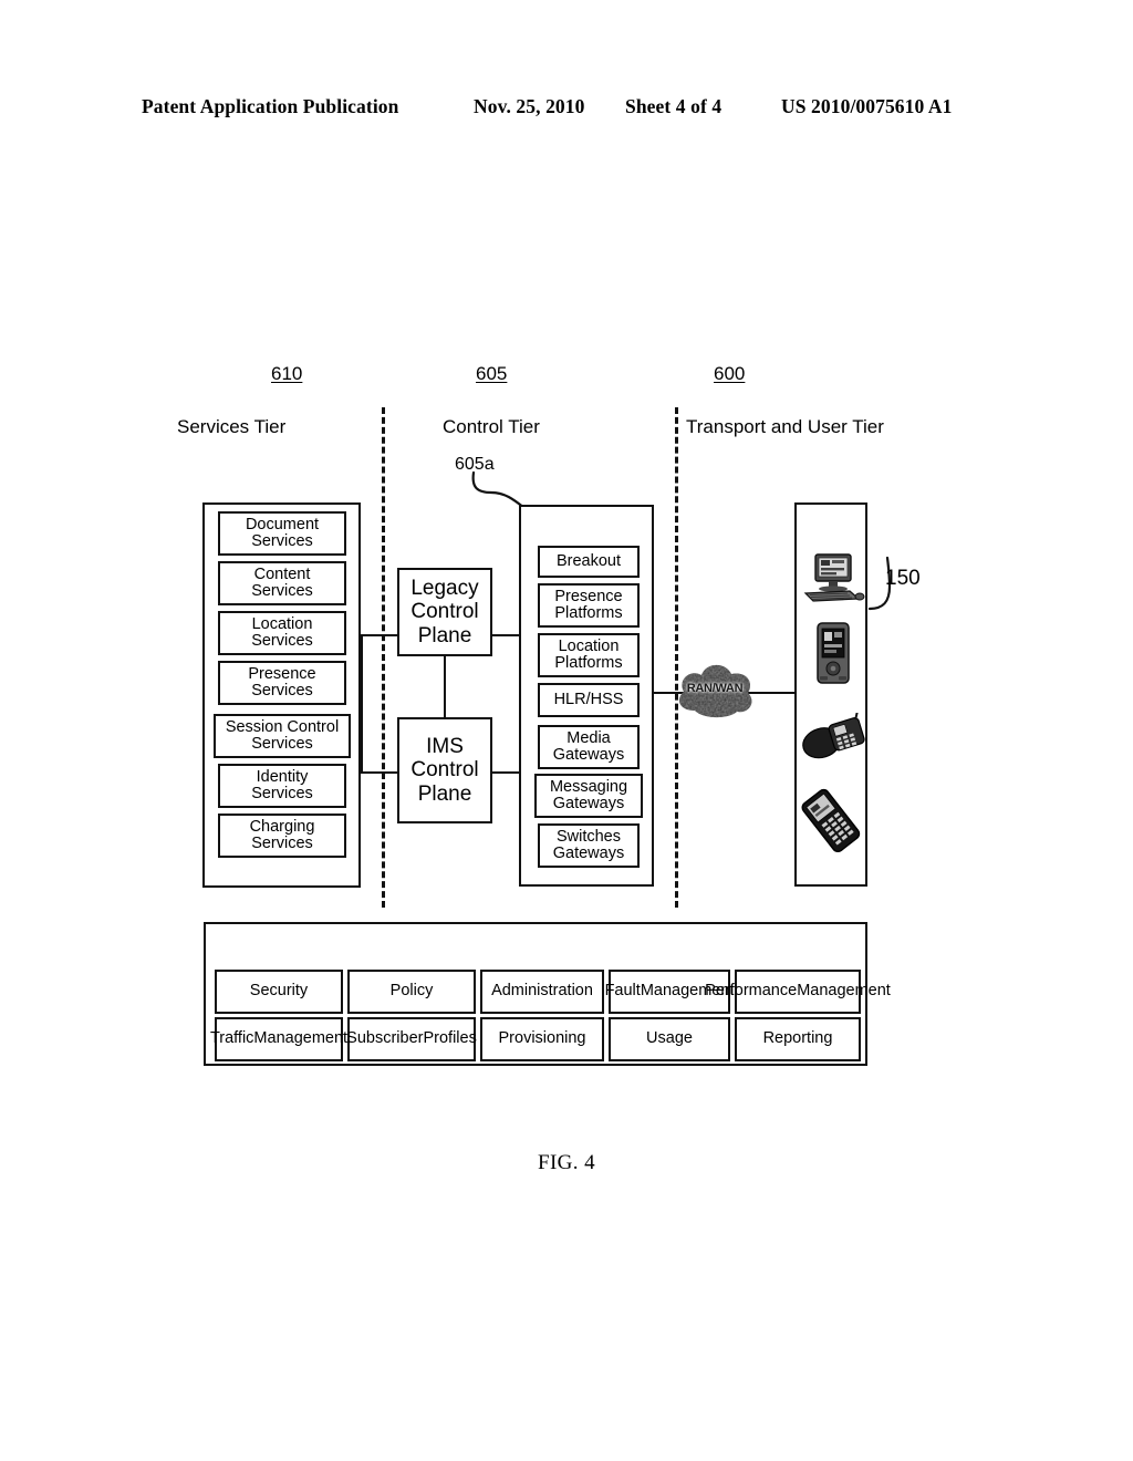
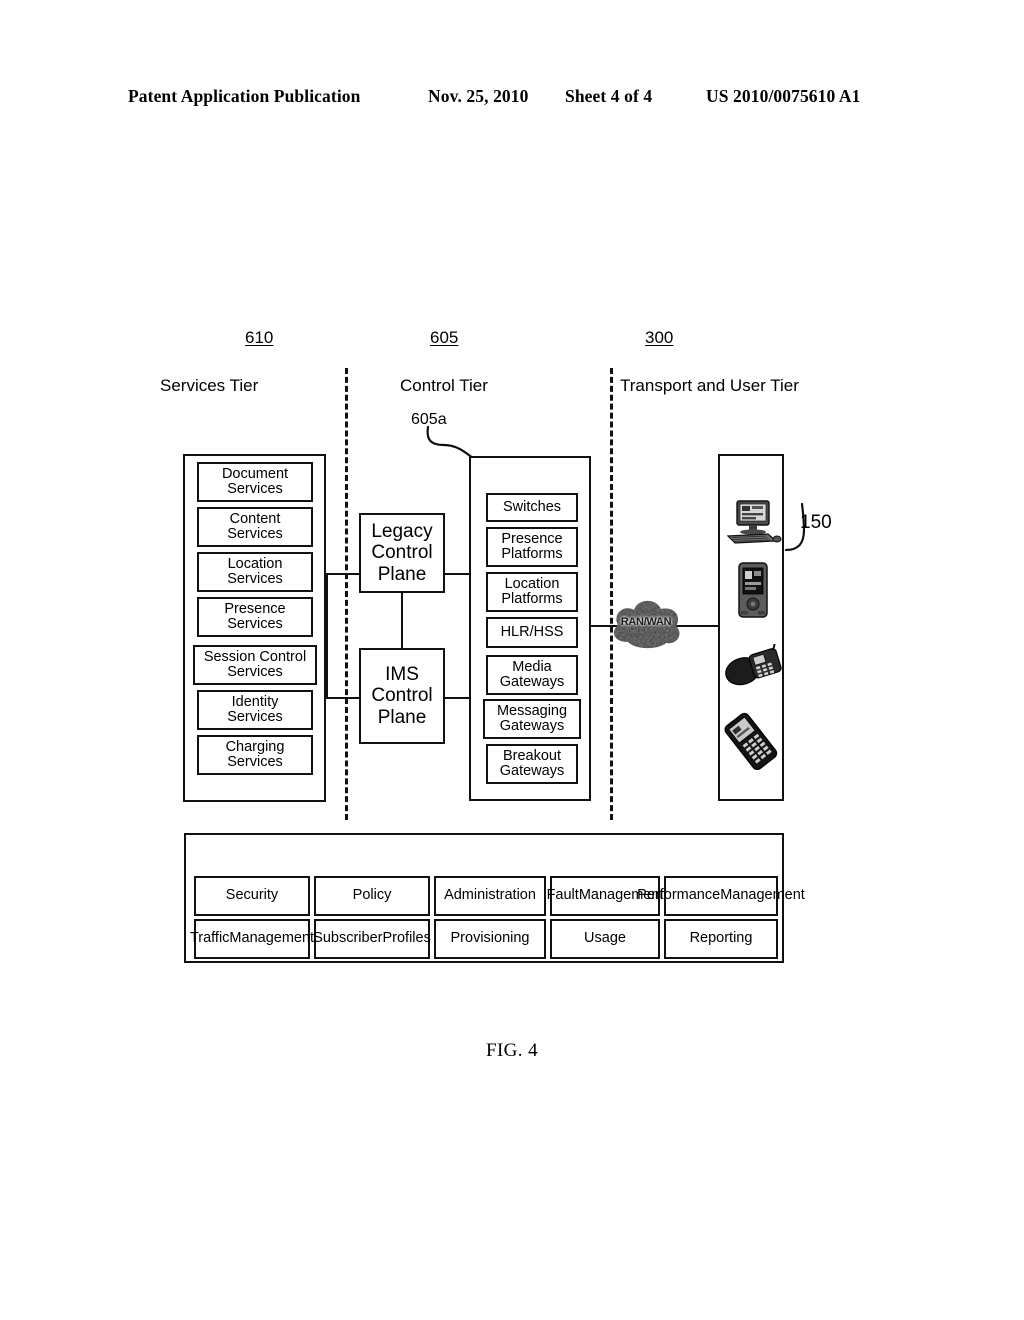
  Patent Application Publication
  Nov. 25, 2010
  Sheet 4 of 4
  US 2010/0075610 A1
  610
  605
- 600
+ 300
  Services Tier
  Control Tier
  Transport and User Tier
  605a
  Document
  Services
  Content
  Services
  Location
  Services
  Presence
  Services
  Session Control
  Services
  Identity
  Services
  Charging
  Services
  Legacy
  Control
  Plane
  IMS
  Control
  Plane
- Breakout
+ Switches
  Presence
  Platforms
  Location
  Platforms
  HLR/HSS
  Media
  Gateways
  Messaging
  Gateways
- Switches
+ Breakout
  Gateways
  RAN/WAN
  150
  Security
  Policy
  Administration
  FaultManagement
  PerformanceManagement
  TrafficManagement
  SubscriberProfiles
  Provisioning
  Usage
  Reporting
  FIG. 4
